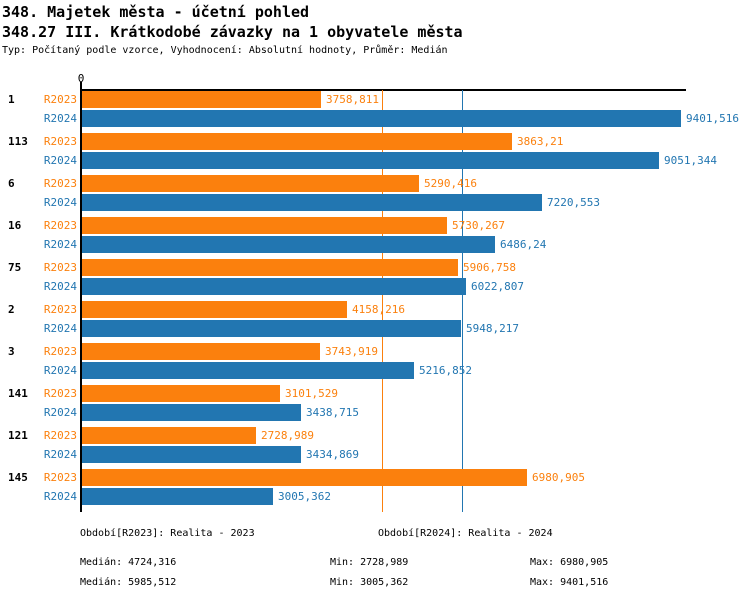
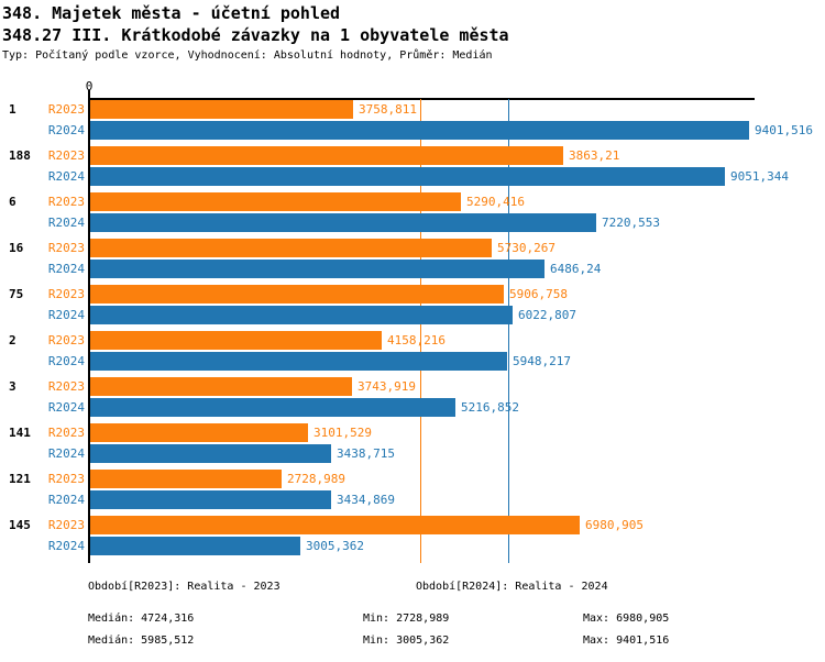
  348. Majetek města - účetní pohled
  348.27 III. Krátkodobé závazky na 1 obyvatele města
  Typ: Počítaný podle vzorce, Vyhodnocení: Absolutní hodnoty, Průměr: Medián
  0
  1
  R2023
  3758,811
  R2024
  9401,516
- 113
+ 188
  R2023
  3863,21
  R2024
  9051,344
  6
  R2023
  5290,416
  R2024
  7220,553
  16
  R2023
  5730,267
  R2024
  6486,24
  75
  R2023
  5906,758
  R2024
  6022,807
  2
  R2023
  4158,216
  R2024
  5948,217
  3
  R2023
  3743,919
  R2024
  5216,852
  141
  R2023
  3101,529
  R2024
  3438,715
  121
  R2023
  2728,989
  R2024
  3434,869
  145
  R2023
  6980,905
  R2024
  3005,362
  Období[R2023]: Realita - 2023
  Období[R2024]: Realita - 2024
  Medián: 4724,316
  Min: 2728,989
  Max: 6980,905
  Medián: 5985,512
  Min: 3005,362
  Max: 9401,516
